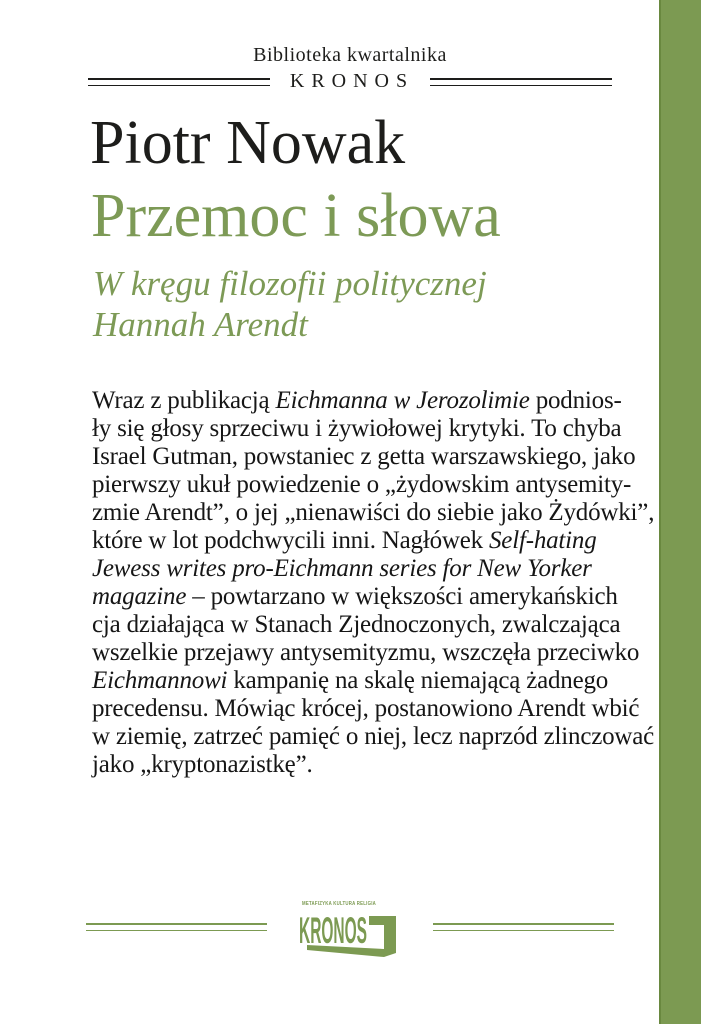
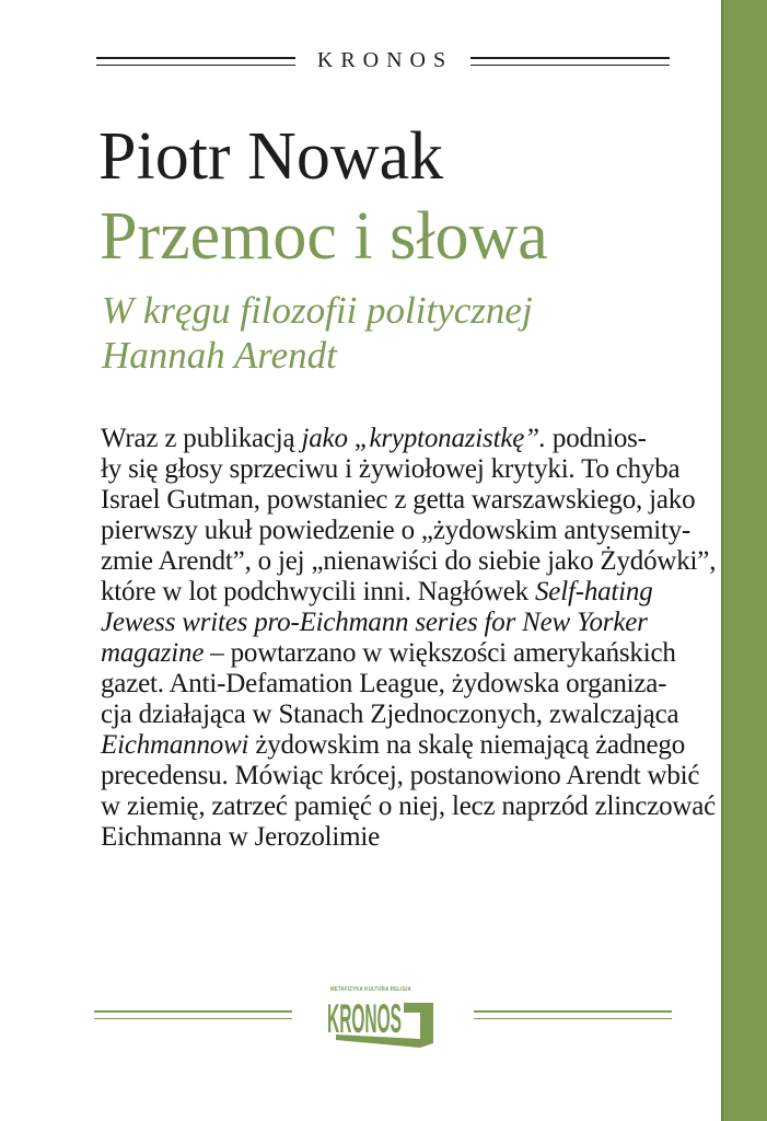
- Biblioteka kwartalnika
  KRONOS
  Piotr Nowak
  Przemoc i słowa
  W kręgu filozofii politycznej
  Hannah Arendt
- Wraz z publikacją Eichmanna w Jerozolimie podnios-
+ Wraz z publikacją jako „kryptonazistkę”. podnios-
  ły się głosy sprzeciwu i żywiołowej krytyki. To chyba
  Israel Gutman, powstaniec z getta warszawskiego, jako
  pierwszy ukuł powiedzenie o „żydowskim antysemity-
  zmie Arendt”, o jej „nienawiści do siebie jako Żydówki”,
  które w lot podchwycili inni. Nagłówek Self-hating
  Jewess writes pro-Eichmann series for New Yorker
  magazine – powtarzano w większości amerykańskich
+ gazet. Anti-Defamation League, żydowska organiza-
  cja działająca w Stanach Zjednoczonych, zwalczająca
- wszelkie przejawy antysemityzmu, wszczęła przeciwko
- Eichmannowi kampanię na skalę niemającą żadnego
+ Eichmannowi żydowskim na skalę niemającą żadnego
  precedensu. Mówiąc krócej, postanowiono Arendt wbić
  w ziemię, zatrzeć pamięć o niej, lecz naprzód zlinczować
- jako „kryptonazistkę”.
+ Eichmanna w Jerozolimie
  KRONOS
